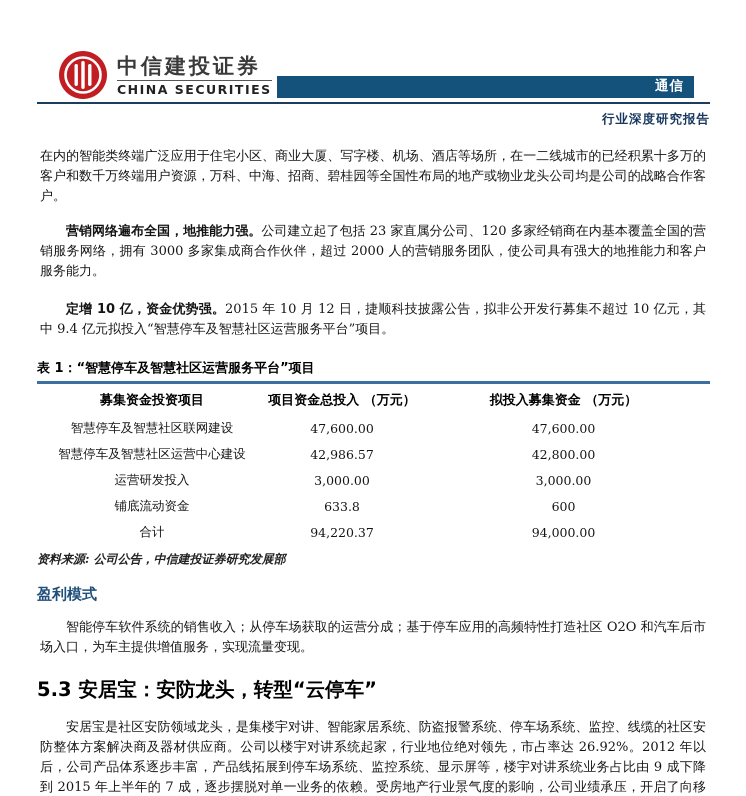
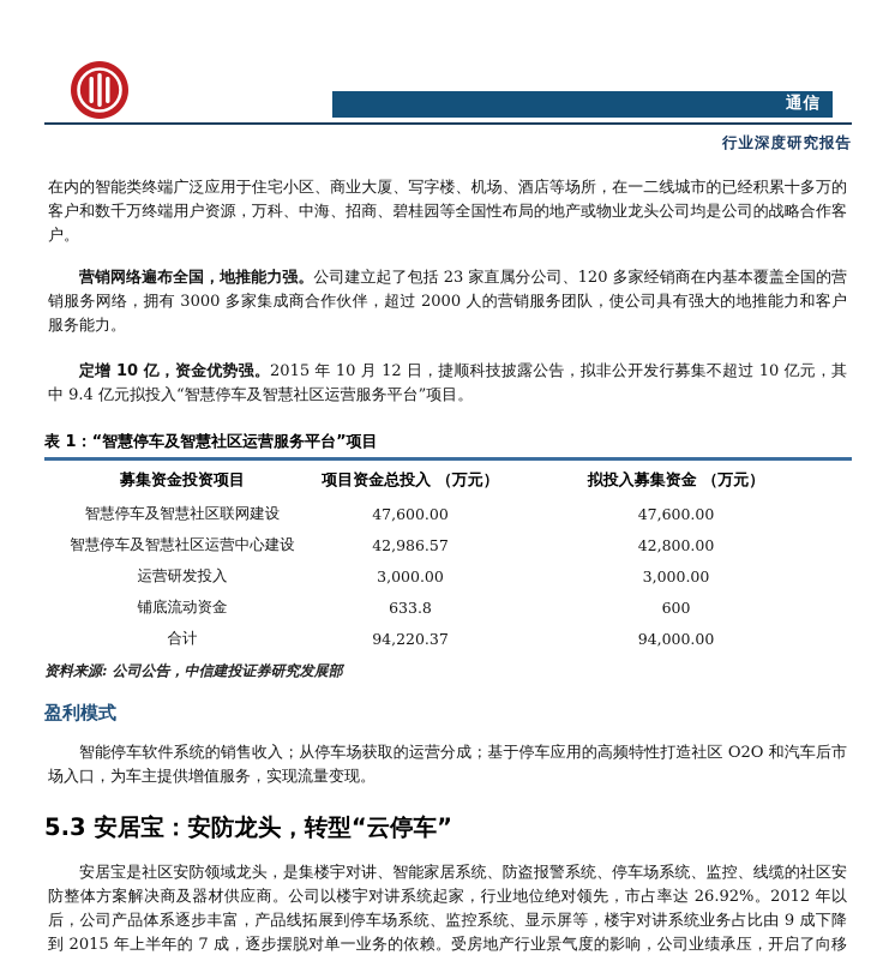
- 中信建投证券
- CHINA SECURITIES
  通信
  行业深度研究报告
  在内的智能类终端广泛应用于住宅小区、商业大厦、写字楼、机场、酒店等场所，在一二线城市的已经积累十多万的客户和数千万终端用户资源，万科、中海、招商、碧桂园等全国性布局的地产或物业龙头公司均是公司的战略合作客户。
  营销网络遍布全国，地推能力强。公司建立起了包括 23 家直属分公司、120 多家经销商在内基本覆盖全国的营销服务网络，拥有 3000 多家集成商合作伙伴，超过 2000 人的营销服务团队，使公司具有强大的地推能力和客户服务能力。
  定增 10 亿，资金优势强。2015 年 10 月 12 日，捷顺科技披露公告，拟非公开发行募集不超过 10 亿元，其中 9.4 亿元拟投入“智慧停车及智慧社区运营服务平台”项目。
  表 1：“智慧停车及智慧社区运营服务平台”项目
  募集资金投资项目	项目资金总投入 （万元）	拟投入募集资金 （万元）
  智慧停车及智慧社区联网建设	47,600.00	47,600.00
  智慧停车及智慧社区运营中心建设	42,986.57	42,800.00
  运营研发投入	3,000.00	3,000.00
  铺底流动资金	633.8	600
  合计	94,220.37	94,000.00
  资料来源: 公司公告，中信建投证券研究发展部
  盈利模式
  智能停车软件系统的销售收入；从停车场获取的运营分成；基于停车应用的高频特性打造社区 O2O 和汽车后市场入口，为车主提供增值服务，实现流量变现。
  5.3 安居宝：安防龙头，转型“云停车”
  安居宝是社区安防领域龙头，是集楼宇对讲、智能家居系统、防盗报警系统、停车场系统、监控、线缆的社区安防整体方案解决商及器材供应商。公司以楼宇对讲系统起家，行业地位绝对领先，市占率达 26.92%。2012 年以后，公司产品体系逐步丰富，产品线拓展到停车场系统、监控系统、显示屏等，楼宇对讲系统业务占比由 9 成下降到 2015 年上半年的 7 成，逐步摆脱对单一业务的依赖。受房地产行业景气度的影响，公司业绩承压，开启了向移
